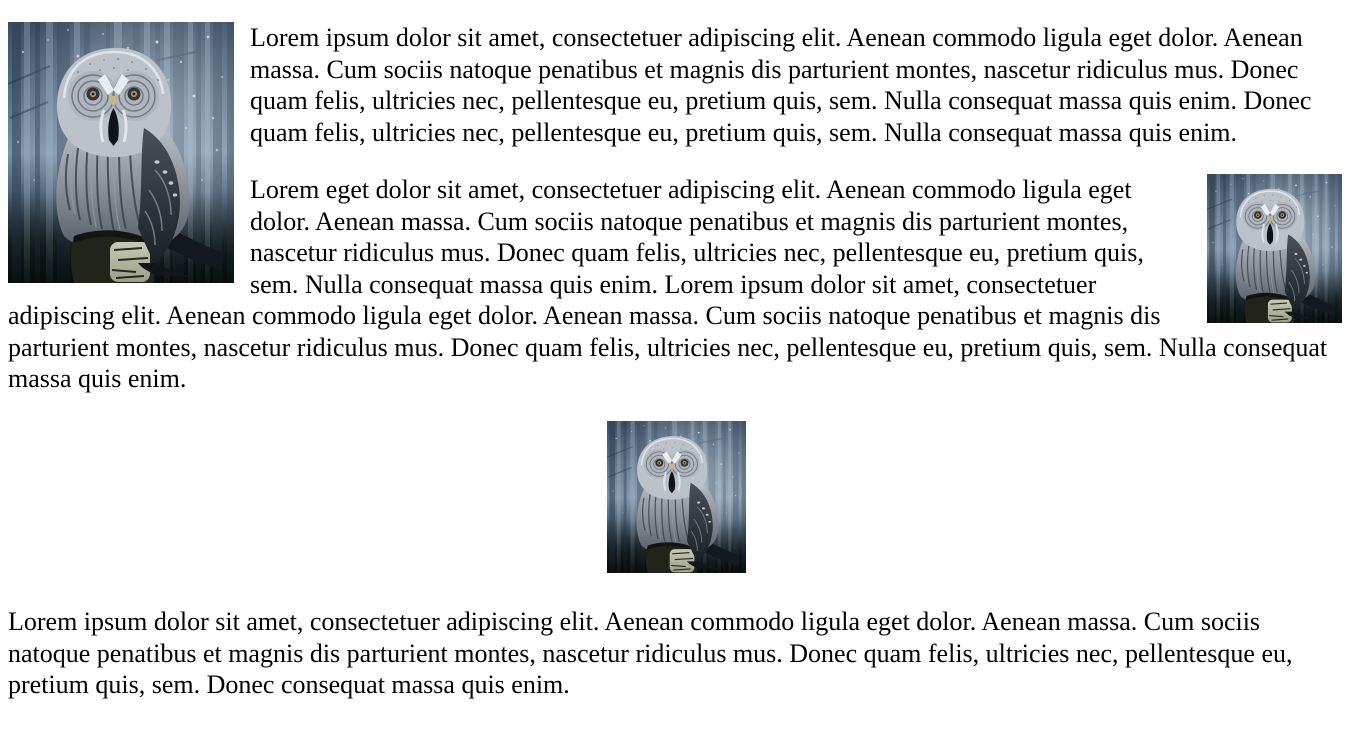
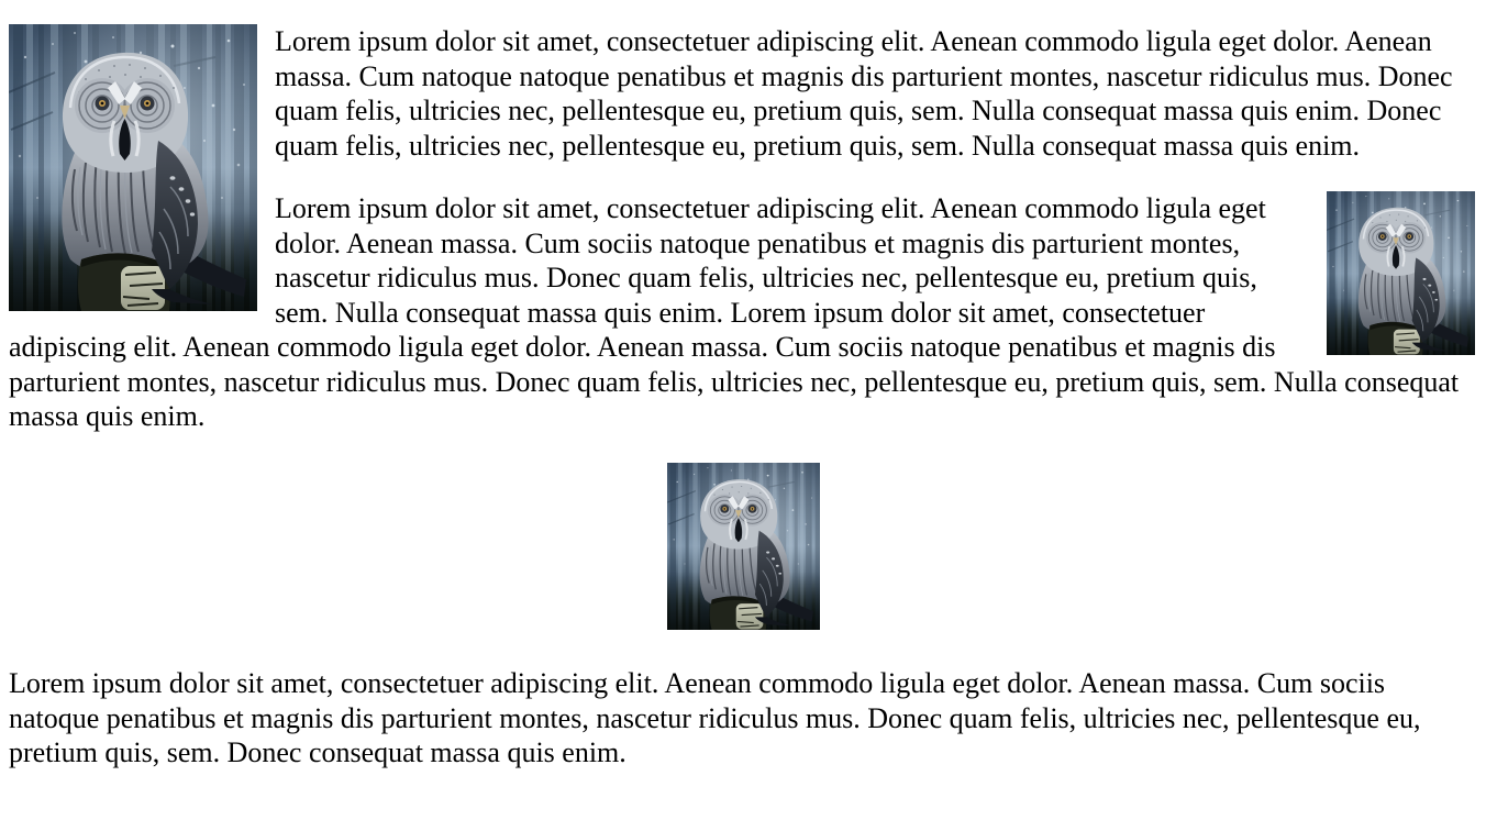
- Lorem ipsum dolor sit amet, consectetuer adipiscing elit. Aenean commodo ligula eget dolor. Aenean massa. Cum sociis natoque penatibus et magnis dis parturient montes, nascetur ridiculus mus. Donec quam felis, ultricies nec, pellentesque eu, pretium quis, sem. Nulla consequat massa quis enim. Donec quam felis, ultricies nec, pellentesque eu, pretium quis, sem. Nulla consequat massa quis enim.
+ Lorem ipsum dolor sit amet, consectetuer adipiscing elit. Aenean commodo ligula eget dolor. Aenean massa. Cum natoque natoque penatibus et magnis dis parturient montes, nascetur ridiculus mus. Donec quam felis, ultricies nec, pellentesque eu, pretium quis, sem. Nulla consequat massa quis enim. Donec quam felis, ultricies nec, pellentesque eu, pretium quis, sem. Nulla consequat massa quis enim.
- Lorem eget dolor sit amet, consectetuer adipiscing elit. Aenean commodo ligula eget dolor. Aenean massa. Cum sociis natoque penatibus et magnis dis parturient montes, nascetur ridiculus mus. Donec quam felis, ultricies nec, pellentesque eu, pretium quis, sem. Nulla consequat massa quis enim. Lorem ipsum dolor sit amet, consectetuer adipiscing elit. Aenean commodo ligula eget dolor. Aenean massa. Cum sociis natoque penatibus et magnis dis parturient montes, nascetur ridiculus mus. Donec quam felis, ultricies nec, pellentesque eu, pretium quis, sem. Nulla consequat massa quis enim.
+ Lorem ipsum dolor sit amet, consectetuer adipiscing elit. Aenean commodo ligula eget dolor. Aenean massa. Cum sociis natoque penatibus et magnis dis parturient montes, nascetur ridiculus mus. Donec quam felis, ultricies nec, pellentesque eu, pretium quis, sem. Nulla consequat massa quis enim. Lorem ipsum dolor sit amet, consectetuer adipiscing elit. Aenean commodo ligula eget dolor. Aenean massa. Cum sociis natoque penatibus et magnis dis parturient montes, nascetur ridiculus mus. Donec quam felis, ultricies nec, pellentesque eu, pretium quis, sem. Nulla consequat massa quis enim.
  Lorem ipsum dolor sit amet, consectetuer adipiscing elit. Aenean commodo ligula eget dolor. Aenean massa. Cum sociis natoque penatibus et magnis dis parturient montes, nascetur ridiculus mus. Donec quam felis, ultricies nec, pellentesque eu, pretium quis, sem. Donec consequat massa quis enim.
